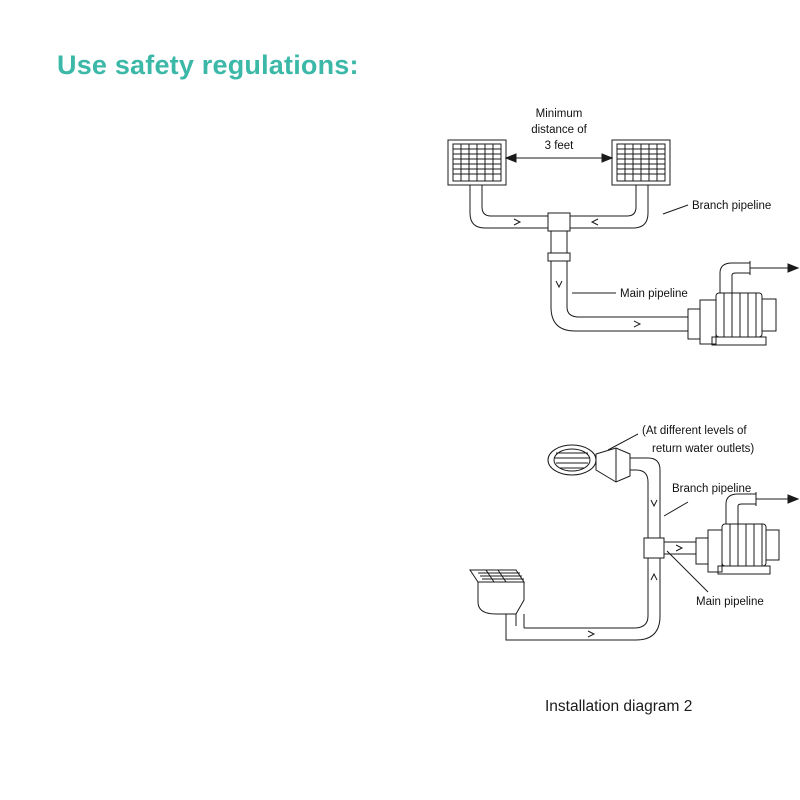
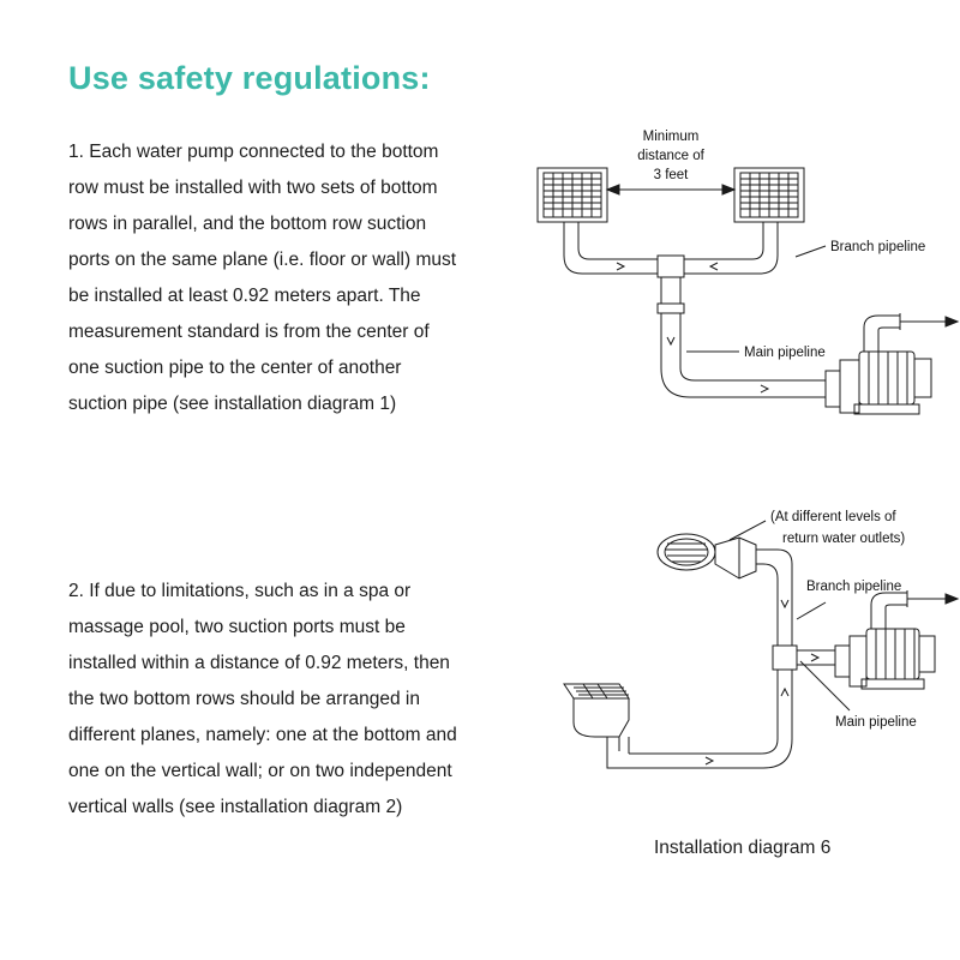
  Use safety regulations:
+ 1. Each water pump connected to the bottom row must be installed with two sets of bottom rows in parallel, and the bottom row suction ports on the same plane (i.e. floor or wall) must be installed at least 0.92 meters apart. The measurement standard is from the center of one suction pipe to the center of another suction pipe (see installation diagram 1)
+ 2. If due to limitations, such as in a spa or massage pool, two suction ports must be installed within a distance of 0.92 meters, then the two bottom rows should be arranged in different planes, namely: one at the bottom and one on the vertical wall; or on two independent vertical walls (see installation diagram 2)
  Minimum
  distance of
  3 feet
  Branch pipeline
  Main pipeline
  (At different levels of
  return water outlets)
  Branch pipeline
  Main pipeline
- Installation diagram 2
+ Installation diagram 6
